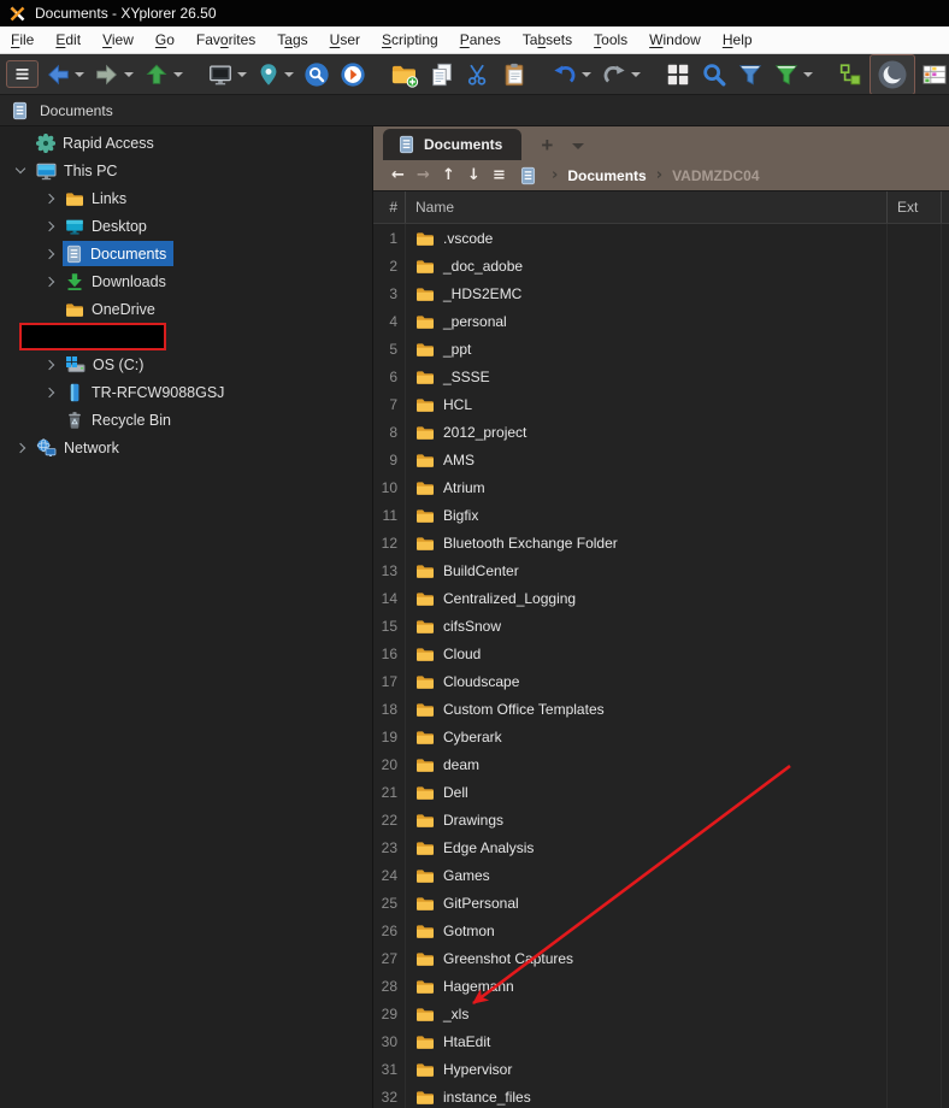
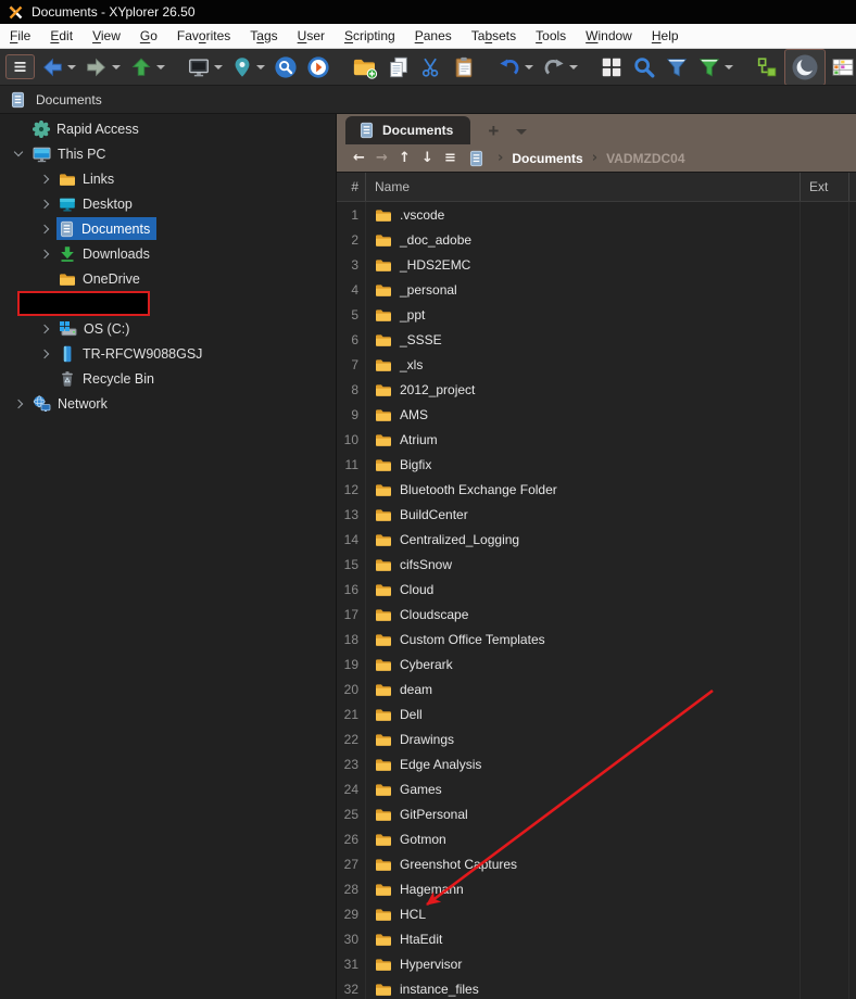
  Documents - XYplorer 26.50
  File
  Edit
  View
  Go
  Favorites
  Tags
  User
  Scripting
  Panes
  Tabsets
  Tools
  Window
  Help
  Documents
  Rapid Access
  This PC
  Links
  Desktop
  Documents
  Downloads
  OneDrive
  OS (C:)
  TR-RFCW9088GSJ
  Recycle Bin
  Network
  Documents
  +
  ←
  →
  ↑
  ↓
  ≡
  ›
  Documents
  ›
  VADMZDC04
  #
  Name
  Ext
  1
  .vscode
  2
  _doc_adobe
  3
  _HDS2EMC
  4
  _personal
  5
  _ppt
  6
  _SSSE
  7
- HCL
+ _xls
  8
  2012_project
  9
  AMS
  10
  Atrium
  11
  Bigfix
  12
  Bluetooth Exchange Folder
  13
  BuildCenter
  14
  Centralized_Logging
  15
  cifsSnow
  16
  Cloud
  17
  Cloudscape
  18
  Custom Office Templates
  19
  Cyberark
  20
  deam
  21
  Dell
  22
  Drawings
  23
  Edge Analysis
  24
  Games
  25
  GitPersonal
  26
  Gotmon
  27
  Greenshot Captures
  28
  Hagemann
  29
- _xls
+ HCL
  30
  HtaEdit
  31
  Hypervisor
  32
  instance_files
